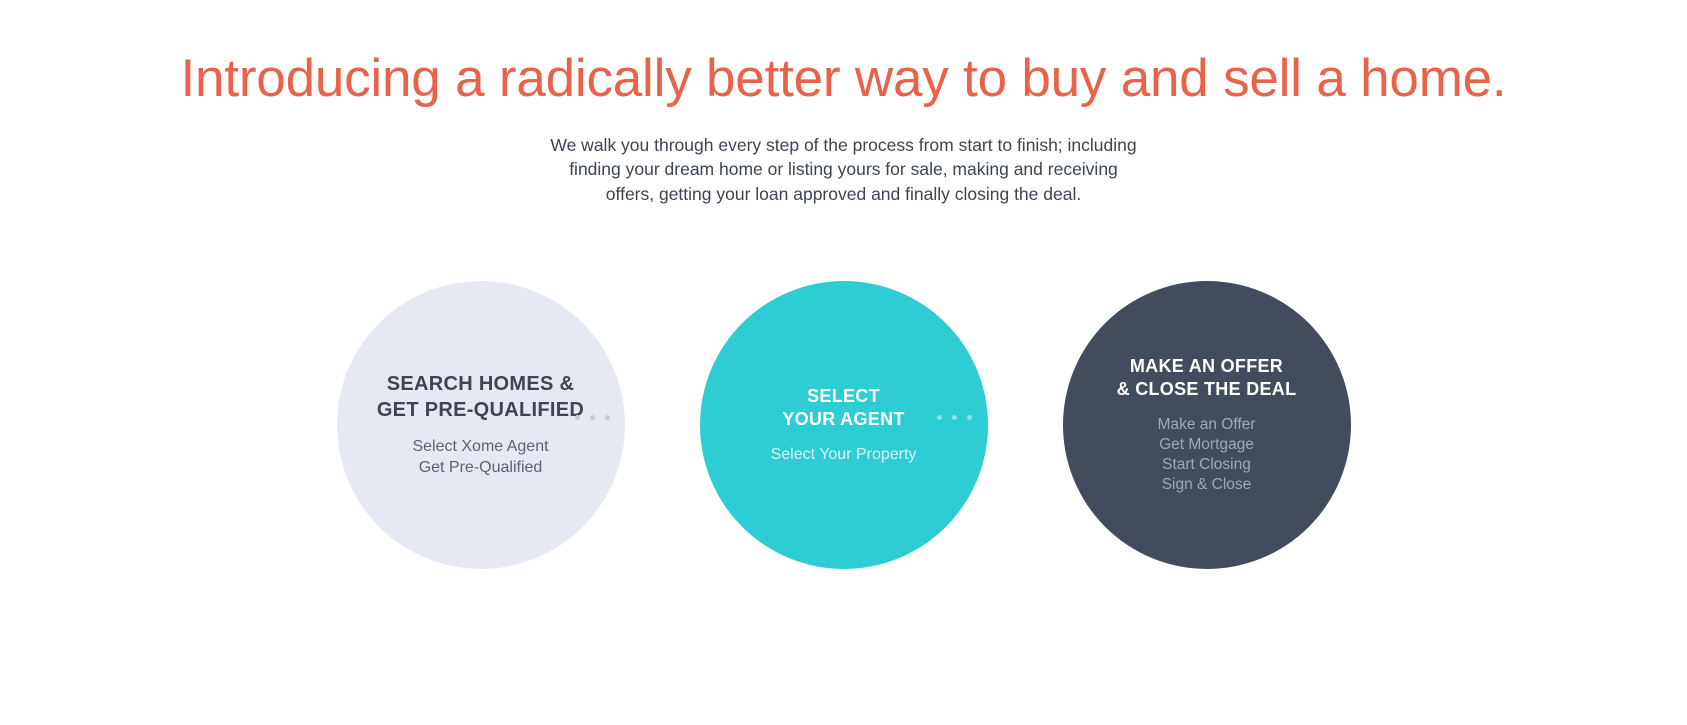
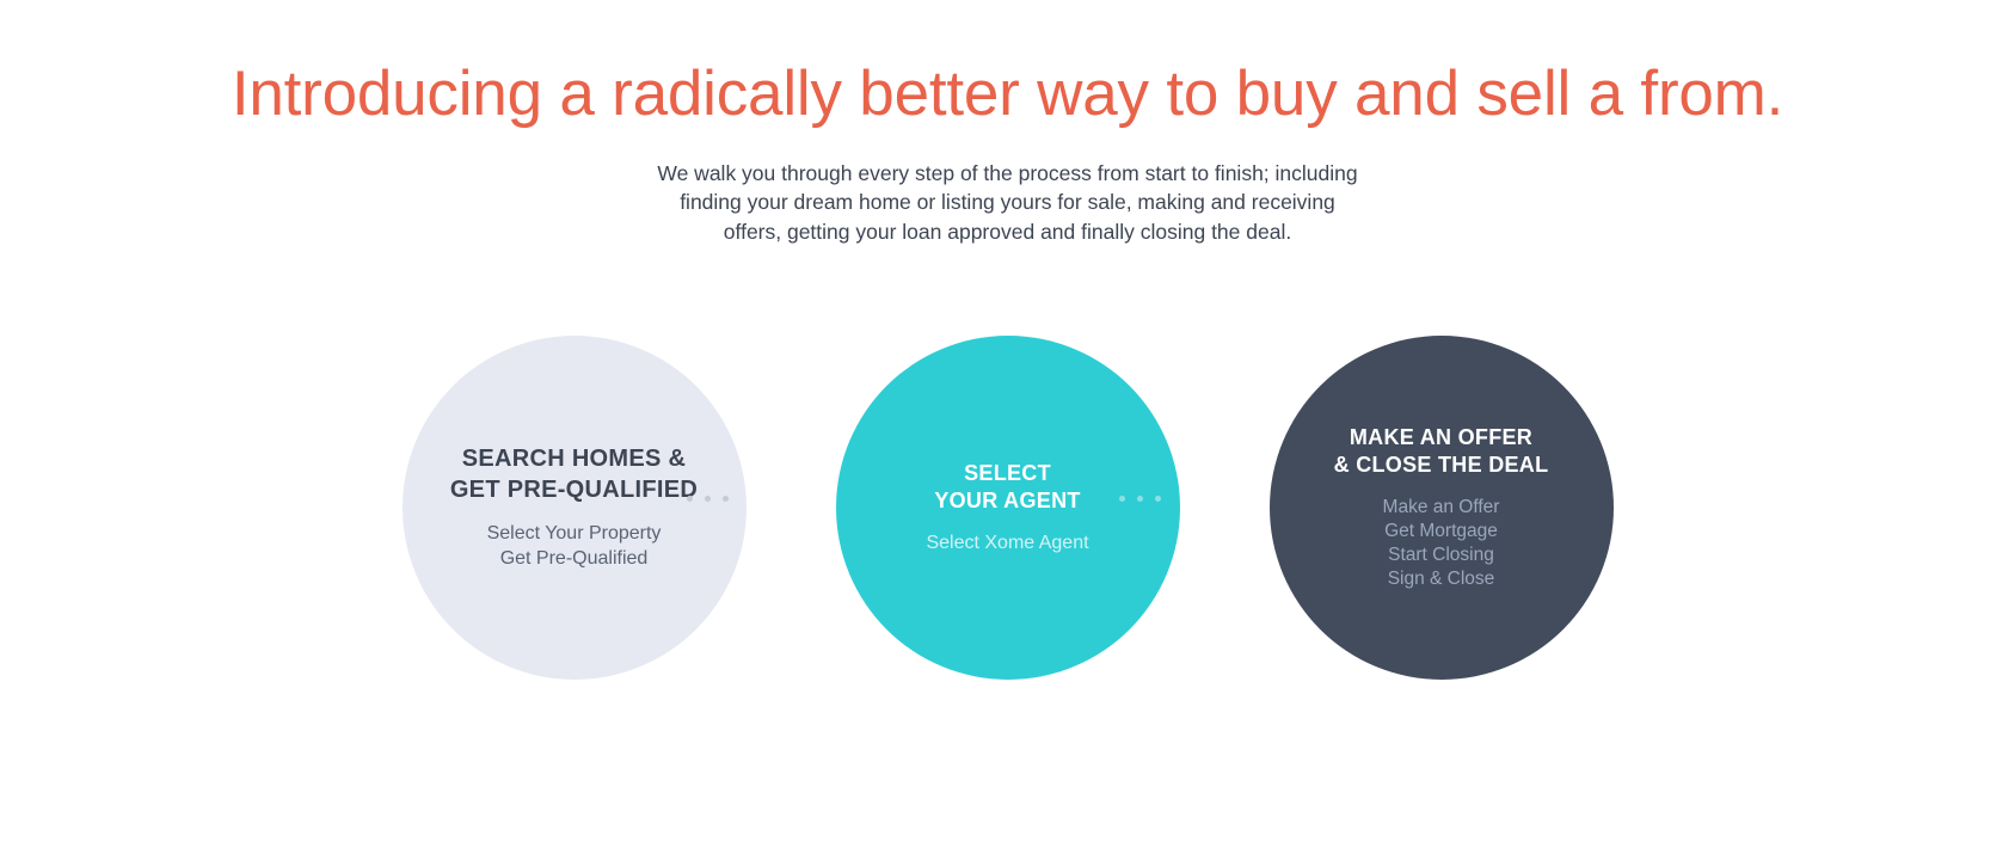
- Introducing a radically better way to buy and sell a home.
+ Introducing a radically better way to buy and sell a from.
  We walk you through every step of the process from start to finish; including finding your dream home or listing yours for sale, making and receiving offers, getting your loan approved and finally closing the deal.
  SEARCH HOMES &
  GET PRE-QUALIFIED
- Select Xome Agent
+ Select Your Property
  Get Pre-Qualified
  SELECT
  YOUR AGENT
- Select Your Property
+ Select Xome Agent
  MAKE AN OFFER
  & CLOSE THE DEAL
  Make an Offer
  Get Mortgage
  Start Closing
  Sign & Close
